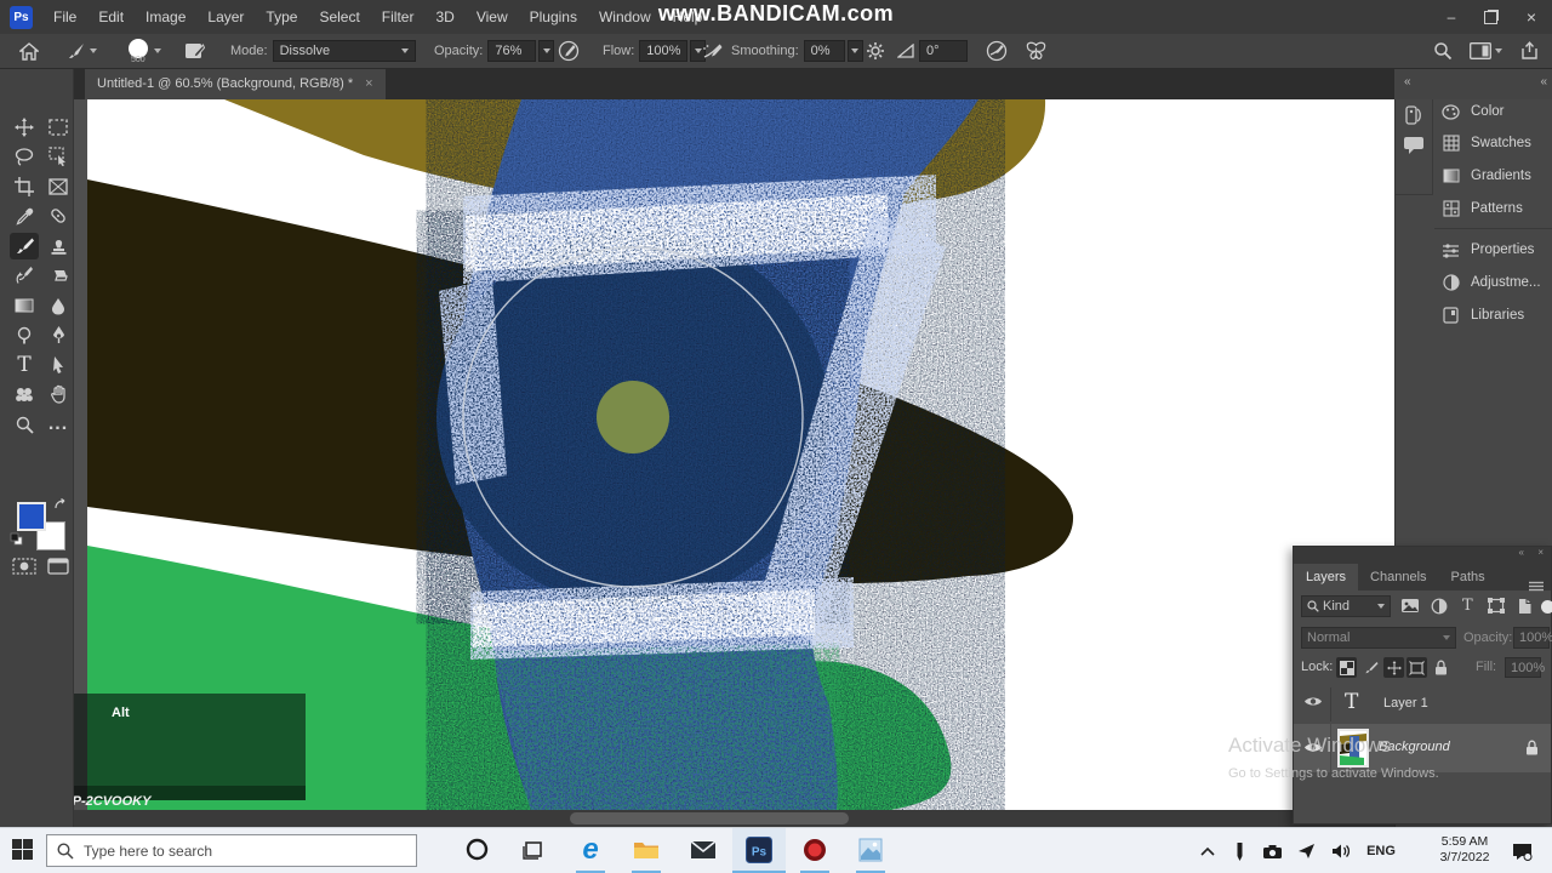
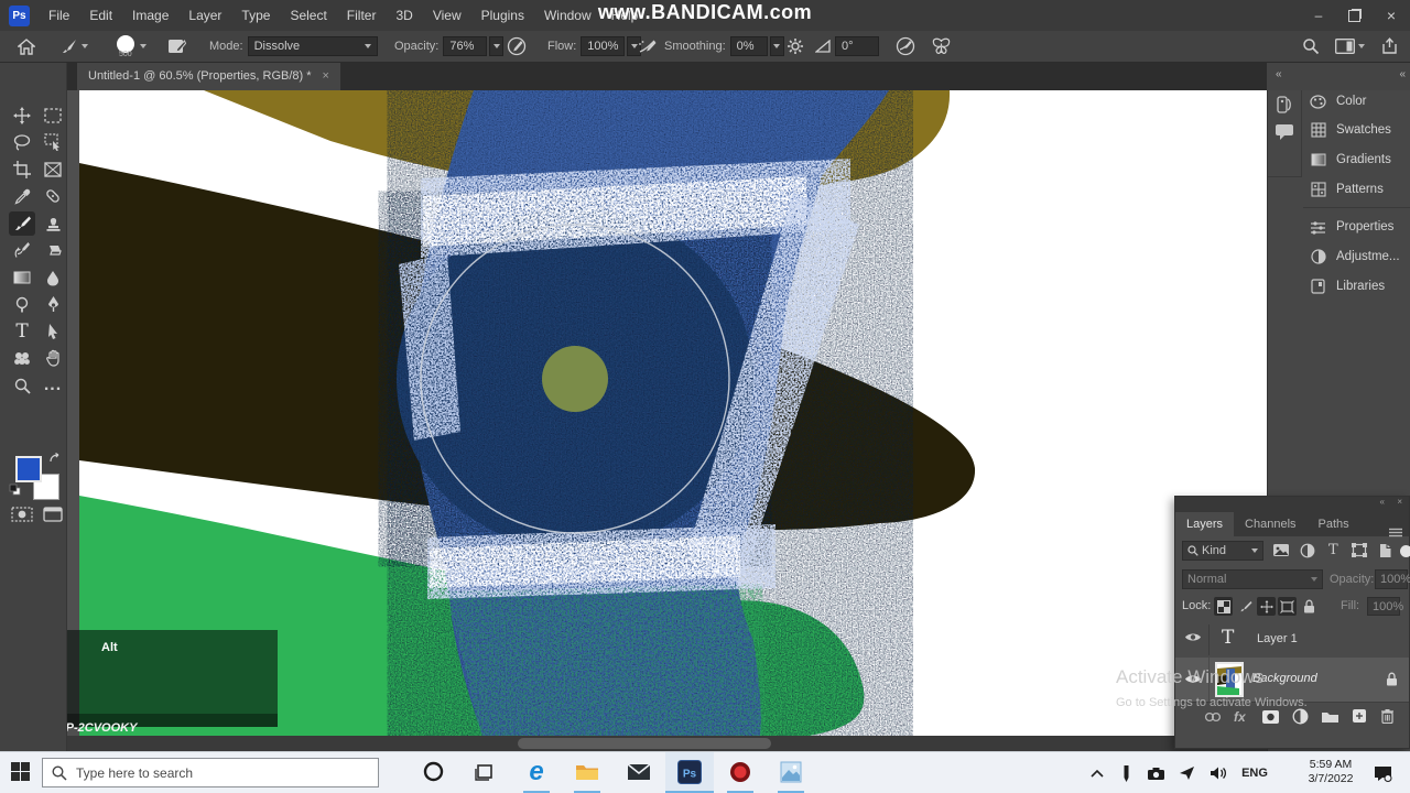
  Ps
  File
  Edit
  Image
  Layer
  Type
  Select
  Filter
  3D
  View
  Plugins
  Window
  Help
  www.BANDICAM.com
  –
  ×
  Mode:
  Dissolve
  Opacity:
  76%
  Flow:
  100%
  Smoothing:
  0%
  0°
- Untitled-1 @ 60.5% (Background, RGB/8) *
+ Untitled-1 @ 60.5% (Properties, RGB/8) *
  ×
  «
  «
  T
  ...
  Color
  Swatches
  Gradients
  Patterns
  Properties
  Adjustme...
  Libraries
  «
  ×
  Layers
  Channels
  Paths
  Kind
  T
  Normal
  Opacity:
  100%
  Lock:
  Fill:
  100%
  T
  Layer 1
  Background
+ fx
  Alt
  Activate Windows
  Go to Settings to activate Windows.
  Type here to search
  e
  Ps
  ENG
  5:59 AM
  3/7/2022
